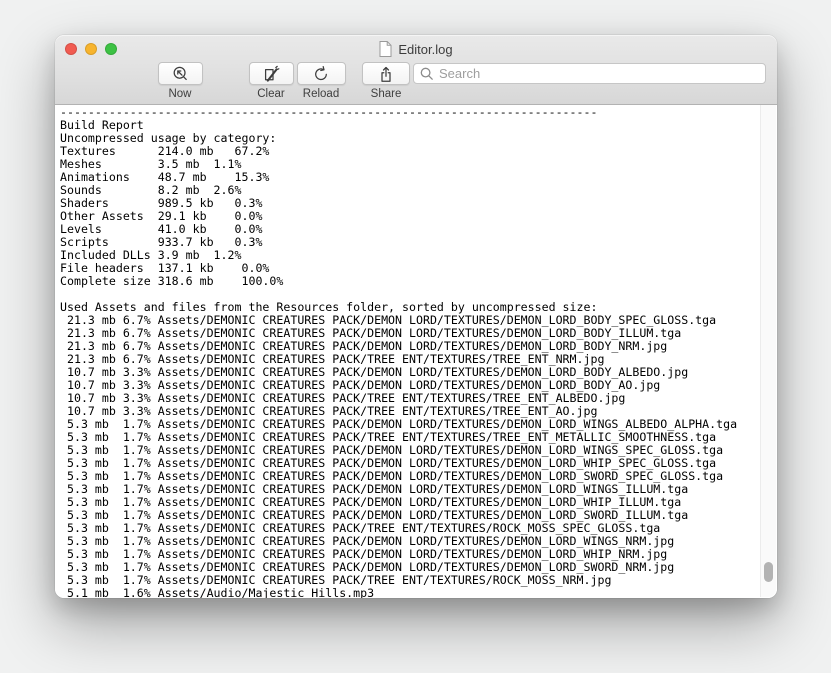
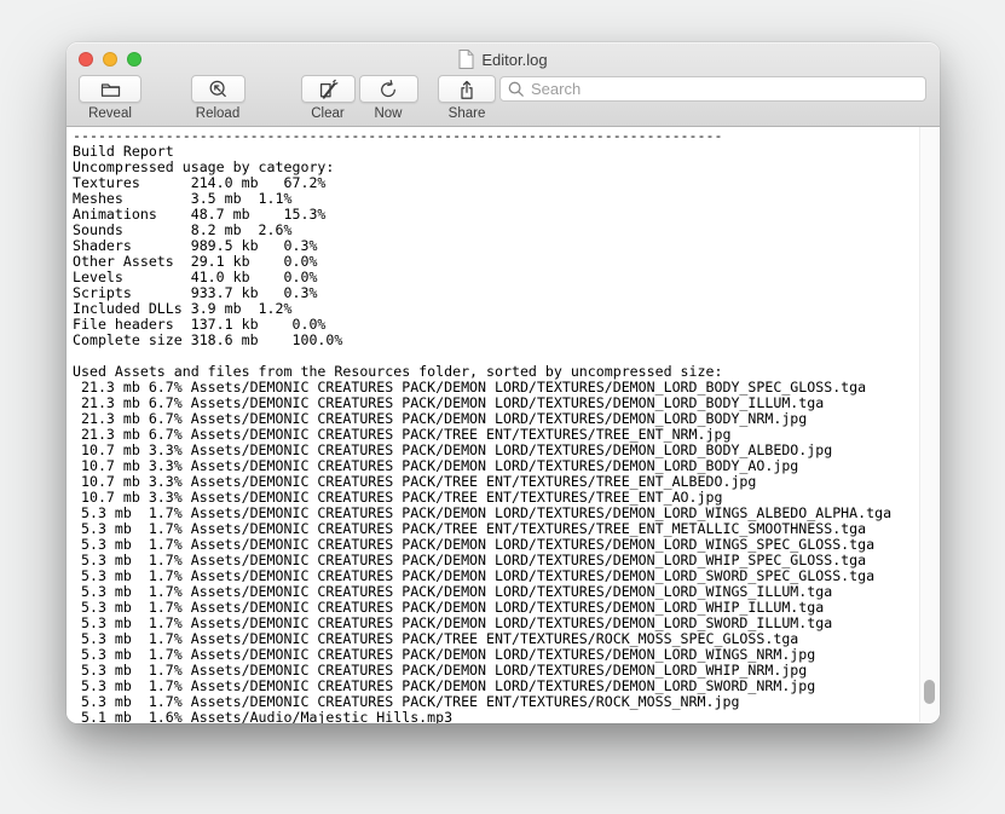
  Editor.log
+ Reveal
- Now
+ Reload
  Clear
- Reload
+ Now
  Share
  Search
  -----------------------------------------------------------------------------
  Build Report
  Uncompressed usage by category:
  Textures 214.0 mb 67.2%
  Meshes 3.5 mb 1.1%
  Animations 48.7 mb 15.3%
  Sounds 8.2 mb 2.6%
  Shaders 989.5 kb 0.3%
  Other Assets 29.1 kb 0.0%
  Levels 41.0 kb 0.0%
  Scripts 933.7 kb 0.3%
  Included DLLs 3.9 mb 1.2%
  File headers 137.1 kb 0.0%
  Complete size 318.6 mb 100.0%
  Used Assets and files from the Resources folder, sorted by uncompressed size:
  21.3 mb 6.7% Assets/DEMONIC CREATURES PACK/DEMON LORD/TEXTURES/DEMON_LORD_BODY_SPEC_GLOSS.tga
  21.3 mb 6.7% Assets/DEMONIC CREATURES PACK/DEMON LORD/TEXTURES/DEMON_LORD_BODY_ILLUM.tga
  21.3 mb 6.7% Assets/DEMONIC CREATURES PACK/DEMON LORD/TEXTURES/DEMON_LORD_BODY_NRM.jpg
  21.3 mb 6.7% Assets/DEMONIC CREATURES PACK/TREE ENT/TEXTURES/TREE_ENT_NRM.jpg
  10.7 mb 3.3% Assets/DEMONIC CREATURES PACK/DEMON LORD/TEXTURES/DEMON_LORD_BODY_ALBEDO.jpg
  10.7 mb 3.3% Assets/DEMONIC CREATURES PACK/DEMON LORD/TEXTURES/DEMON_LORD_BODY_AO.jpg
  10.7 mb 3.3% Assets/DEMONIC CREATURES PACK/TREE ENT/TEXTURES/TREE_ENT_ALBEDO.jpg
  10.7 mb 3.3% Assets/DEMONIC CREATURES PACK/TREE ENT/TEXTURES/TREE_ENT_AO.jpg
  5.3 mb 1.7% Assets/DEMONIC CREATURES PACK/DEMON LORD/TEXTURES/DEMON_LORD_WINGS_ALBEDO_ALPHA.tga
  5.3 mb 1.7% Assets/DEMONIC CREATURES PACK/TREE ENT/TEXTURES/TREE_ENT_METALLIC_SMOOTHNESS.tga
  5.3 mb 1.7% Assets/DEMONIC CREATURES PACK/DEMON LORD/TEXTURES/DEMON_LORD_WINGS_SPEC_GLOSS.tga
  5.3 mb 1.7% Assets/DEMONIC CREATURES PACK/DEMON LORD/TEXTURES/DEMON_LORD_WHIP_SPEC_GLOSS.tga
  5.3 mb 1.7% Assets/DEMONIC CREATURES PACK/DEMON LORD/TEXTURES/DEMON_LORD_SWORD_SPEC_GLOSS.tga
  5.3 mb 1.7% Assets/DEMONIC CREATURES PACK/DEMON LORD/TEXTURES/DEMON_LORD_WINGS_ILLUM.tga
  5.3 mb 1.7% Assets/DEMONIC CREATURES PACK/DEMON LORD/TEXTURES/DEMON_LORD_WHIP_ILLUM.tga
  5.3 mb 1.7% Assets/DEMONIC CREATURES PACK/DEMON LORD/TEXTURES/DEMON_LORD_SWORD_ILLUM.tga
  5.3 mb 1.7% Assets/DEMONIC CREATURES PACK/TREE ENT/TEXTURES/ROCK_MOSS_SPEC_GLOSS.tga
  5.3 mb 1.7% Assets/DEMONIC CREATURES PACK/DEMON LORD/TEXTURES/DEMON_LORD_WINGS_NRM.jpg
  5.3 mb 1.7% Assets/DEMONIC CREATURES PACK/DEMON LORD/TEXTURES/DEMON_LORD_WHIP_NRM.jpg
  5.3 mb 1.7% Assets/DEMONIC CREATURES PACK/DEMON LORD/TEXTURES/DEMON_LORD_SWORD_NRM.jpg
  5.3 mb 1.7% Assets/DEMONIC CREATURES PACK/TREE ENT/TEXTURES/ROCK_MOSS_NRM.jpg
  5.1 mb 1.6% Assets/Audio/Majestic_Hills.mp3
